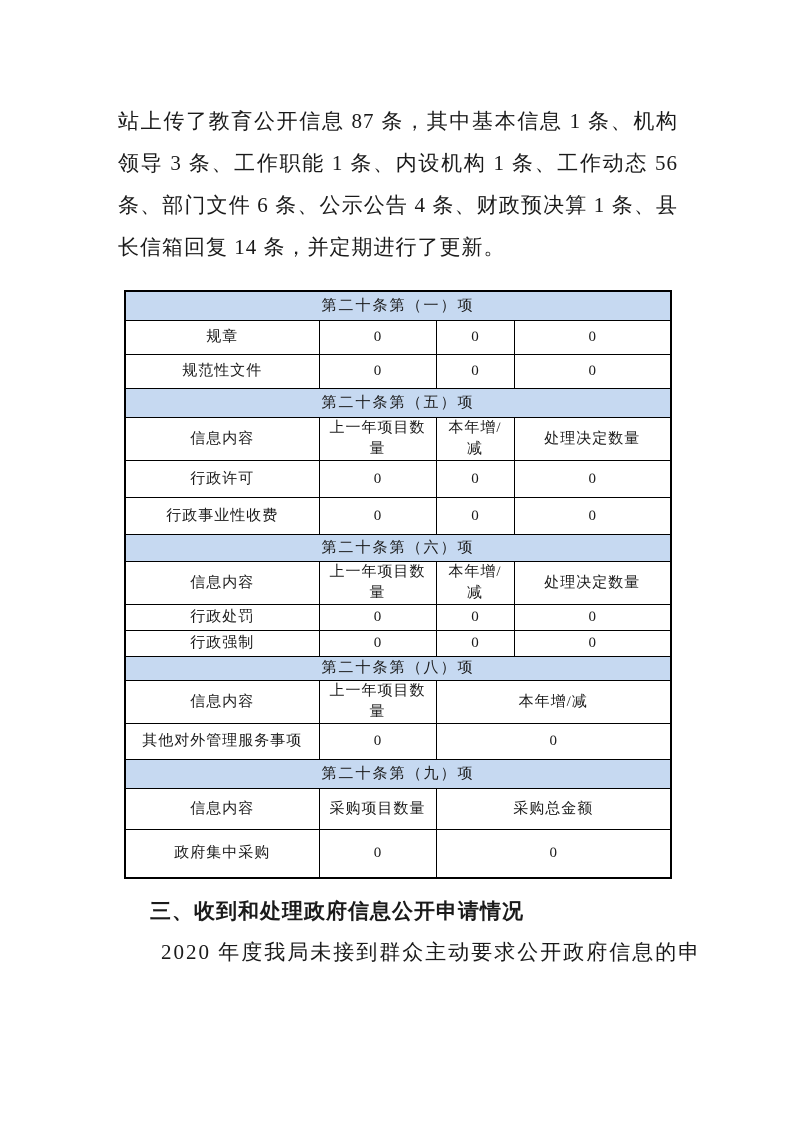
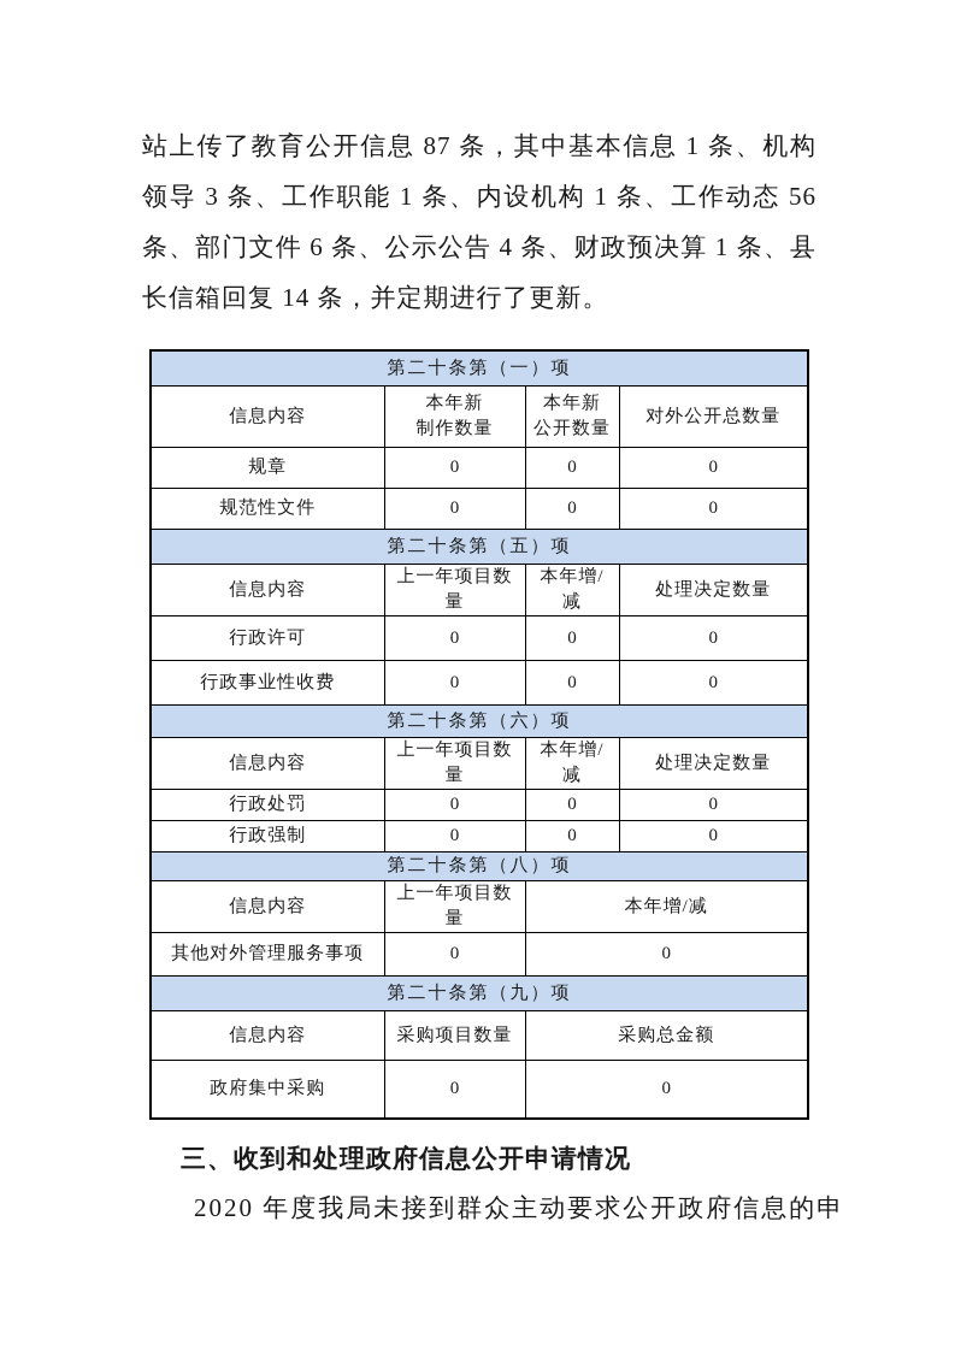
  站上传了教育公开信息 87 条，其中基本信息 1 条、机构领导 3 条、工作职能 1 条、内设机构 1 条、工作动态 56 条、部门文件 6 条、公示公告 4 条、财政预决算 1 条、县长信箱回复 14 条，并定期进行了更新。
  第二十条第（一）项
+ 信息内容	本年新制作数量	本年新公开数量	对外公开总数量
  规章	0	0	0
  规范性文件	0	0	0
  第二十条第（五）项
  信息内容	上一年项目数量	本年增/减	处理决定数量
  行政许可	0	0	0
  行政事业性收费	0	0	0
  第二十条第（六）项
  信息内容	上一年项目数量	本年增/减	处理决定数量
  行政处罚	0	0	0
  行政强制	0	0	0
  第二十条第（八）项
  信息内容	上一年项目数量	本年增/减
  其他对外管理服务事项	0	0
  第二十条第（九）项
  信息内容	采购项目数量	采购总金额
  政府集中采购	0	0
  三、收到和处理政府信息公开申请情况
  2020 年度我局未接到群众主动要求公开政府信息的申
